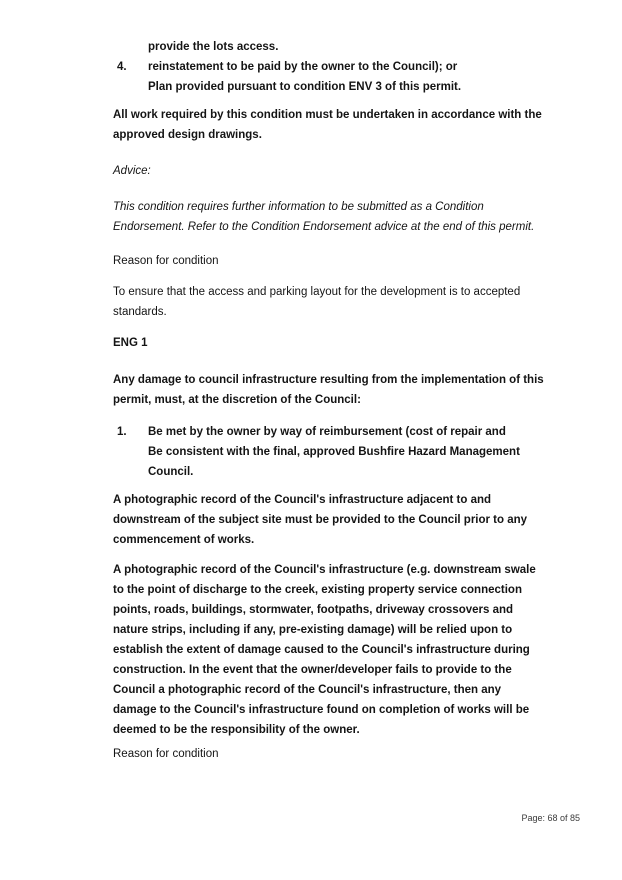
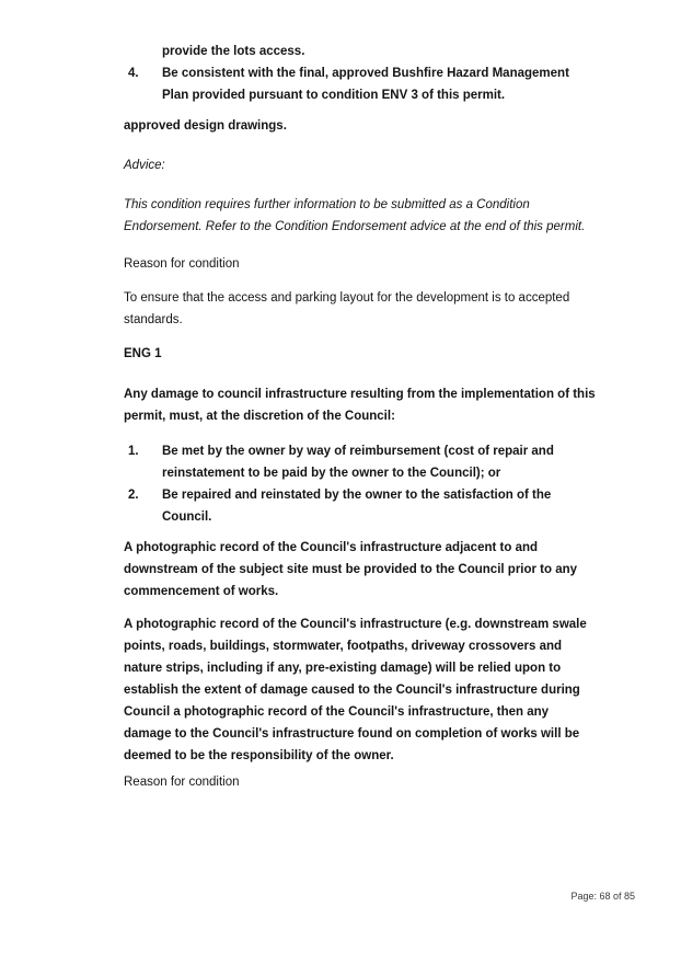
  provide the lots access.
  4.
- reinstatement to be paid by the owner to the Council); or
+ Be consistent with the final, approved Bushfire Hazard Management
  Plan provided pursuant to condition ENV 3 of this permit.
- All work required by this condition must be undertaken in accordance with the
  approved design drawings.
  Advice:
  This condition requires further information to be submitted as a Condition
  Endorsement. Refer to the Condition Endorsement advice at the end of this permit.
  Reason for condition
  To ensure that the access and parking layout for the development is to accepted
  standards.
  ENG 1
  Any damage to council infrastructure resulting from the implementation of this
  permit, must, at the discretion of the Council:
  1.
  Be met by the owner by way of reimbursement (cost of repair and
- Be consistent with the final, approved Bushfire Hazard Management
+ reinstatement to be paid by the owner to the Council); or
+ 2.
+ Be repaired and reinstated by the owner to the satisfaction of the
  Council.
  A photographic record of the Council's infrastructure adjacent to and
  downstream of the subject site must be provided to the Council prior to any
  commencement of works.
  A photographic record of the Council's infrastructure (e.g. downstream swale
- to the point of discharge to the creek, existing property service connection
  points, roads, buildings, stormwater, footpaths, driveway crossovers and
  nature strips, including if any, pre-existing damage) will be relied upon to
  establish the extent of damage caused to the Council's infrastructure during
- construction. In the event that the owner/developer fails to provide to the
  Council a photographic record of the Council's infrastructure, then any
  damage to the Council's infrastructure found on completion of works will be
  deemed to be the responsibility of the owner.
  Reason for condition
  Page: 68 of 85
